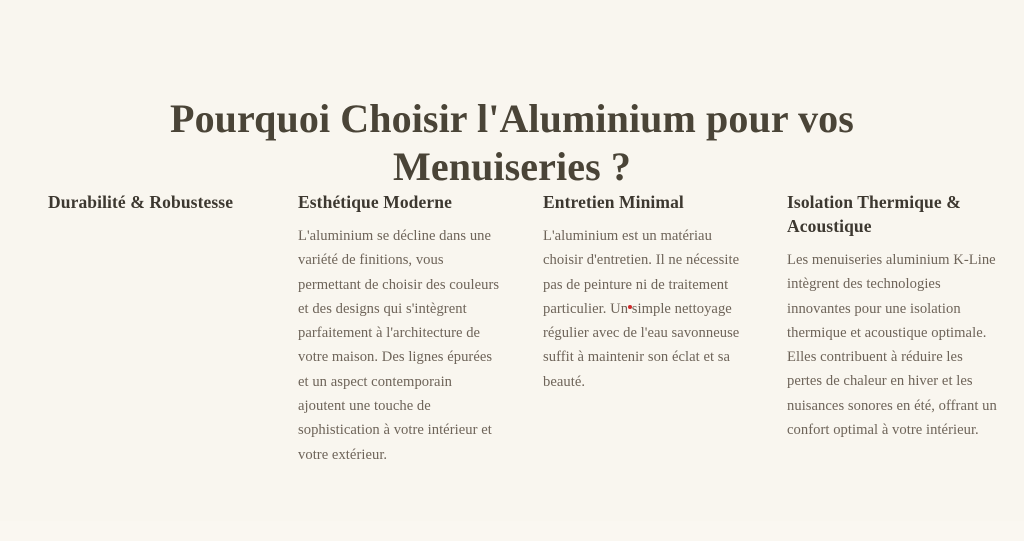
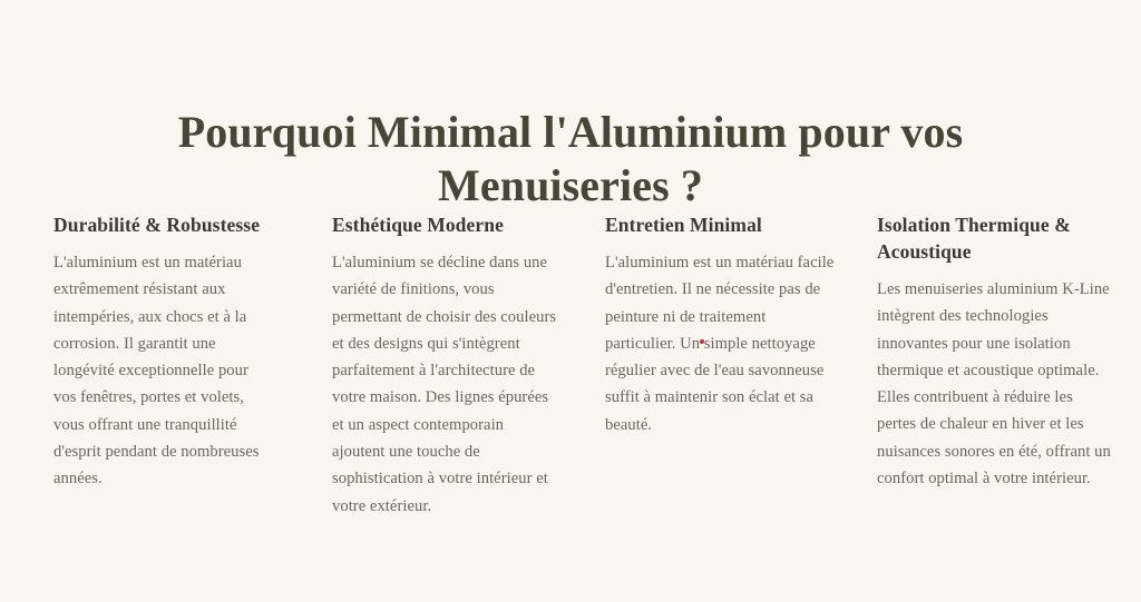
- Pourquoi Choisir l'Aluminium pour vos Menuiseries ?
+ Pourquoi Minimal l'Aluminium pour vos Menuiseries ?
  Durabilité & Robustesse
+ L'aluminium est un matériau extrêmement résistant aux intempéries, aux chocs et à la corrosion. Il garantit une longévité exceptionnelle pour vos fenêtres, portes et volets, vous offrant une tranquillité d'esprit pendant de nombreuses années.
  Esthétique Moderne
  L'aluminium se décline dans une variété de finitions, vous permettant de choisir des couleurs et des designs qui s'intègrent parfaitement à l'architecture de votre maison. Des lignes épurées et un aspect contemporain ajoutent une touche de sophistication à votre intérieur et votre extérieur.
  Entretien Minimal
- L'aluminium est un matériau choisir d'entretien. Il ne nécessite pas de peinture ni de traitement particulier. Un simple nettoyage régulier avec de l'eau savonneuse suffit à maintenir son éclat et sa beauté.
+ L'aluminium est un matériau facile d'entretien. Il ne nécessite pas de peinture ni de traitement particulier. Un simple nettoyage régulier avec de l'eau savonneuse suffit à maintenir son éclat et sa beauté.
  Isolation Thermique & Acoustique
  Les menuiseries aluminium K-Line intègrent des technologies innovantes pour une isolation thermique et acoustique optimale. Elles contribuent à réduire les pertes de chaleur en hiver et les nuisances sonores en été, offrant un confort optimal à votre intérieur.
